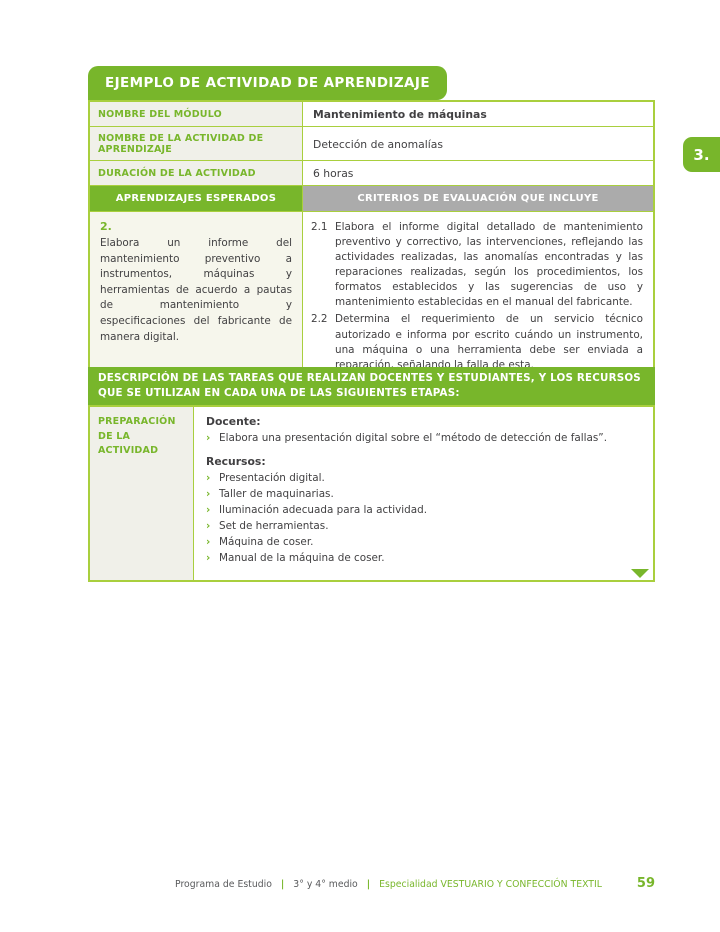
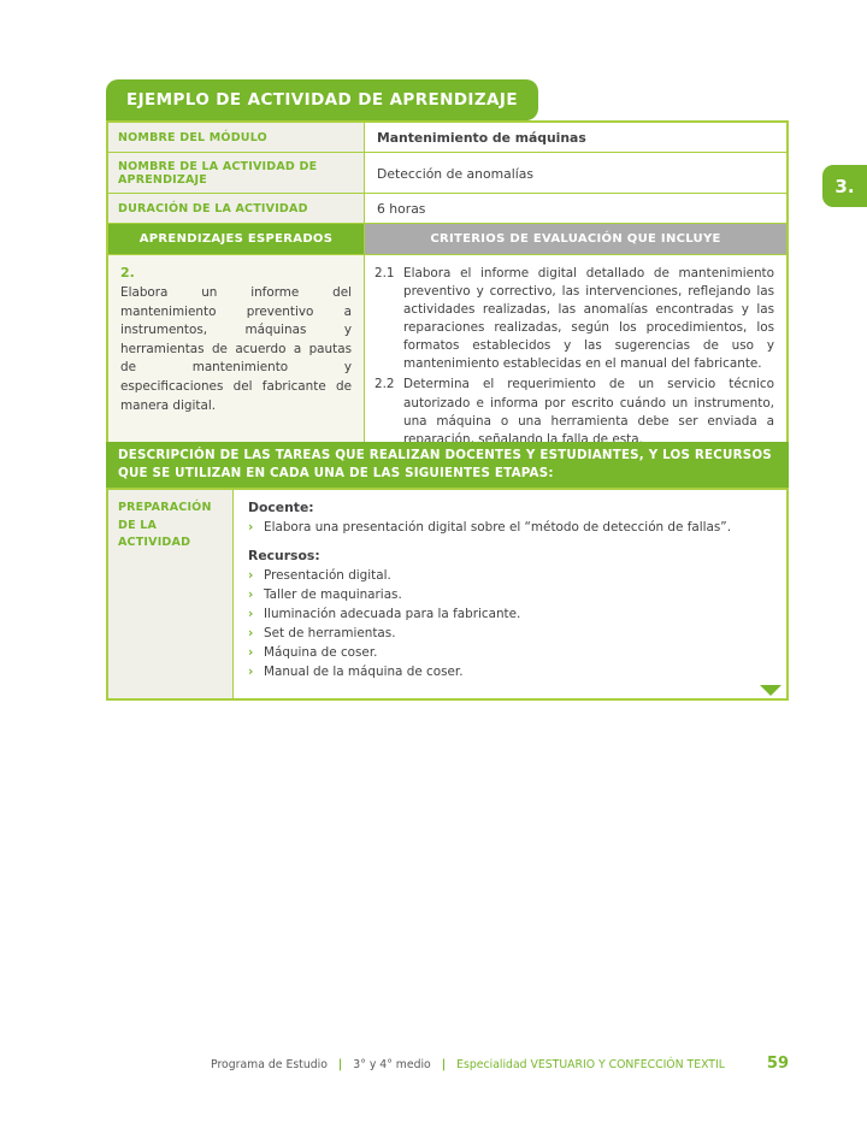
  EJEMPLO DE ACTIVIDAD DE APRENDIZAJE
  NOMBRE DEL MÓDULO
  Mantenimiento de máquinas
  NOMBRE DE LA ACTIVIDAD DE APRENDIZAJE
  Detección de anomalías
  DURACIÓN DE LA ACTIVIDAD
  6 horas
  APRENDIZAJES ESPERADOS
  CRITERIOS DE EVALUACIÓN QUE INCLUYE
  2.
  Elabora un informe del mantenimiento preventivo a instrumentos, máquinas y herramientas de acuerdo a pautas de mantenimiento y especificaciones del fabricante de manera digital.
  2.1
  Elabora el informe digital detallado de mantenimiento preventivo y correctivo, las intervenciones, reflejando las actividades realizadas, las anomalías encontradas y las reparaciones realizadas, según los procedimientos, los formatos establecidos y las sugerencias de uso y mantenimiento establecidas en el manual del fabricante.
  2.2
  Determina el requerimiento de un servicio técnico autorizado e informa por escrito cuándo un instrumento, una máquina o una herramienta debe ser enviada a reparación, señalando la falla de esta.
  DESCRIPCIÓN DE LAS TAREAS QUE REALIZAN DOCENTES Y ESTUDIANTES, Y LOS RECURSOS QUE SE UTILIZAN EN CADA UNA DE LAS SIGUIENTES ETAPAS:
  PREPARACIÓN DE LA ACTIVIDAD
  Docente:
  ›
  Elabora una presentación digital sobre el “método de detección de fallas”.
  Recursos:
  ›
  Presentación digital.
  ›
  Taller de maquinarias.
  ›
- Iluminación adecuada para la actividad.
+ Iluminación adecuada para la fabricante.
  ›
  Set de herramientas.
  ›
  Máquina de coser.
  ›
  Manual de la máquina de coser.
  3.
  Programa de Estudio
  |
  3° y 4° medio
  |
  Especialidad VESTUARIO Y CONFECCIÓN TEXTIL
  59
